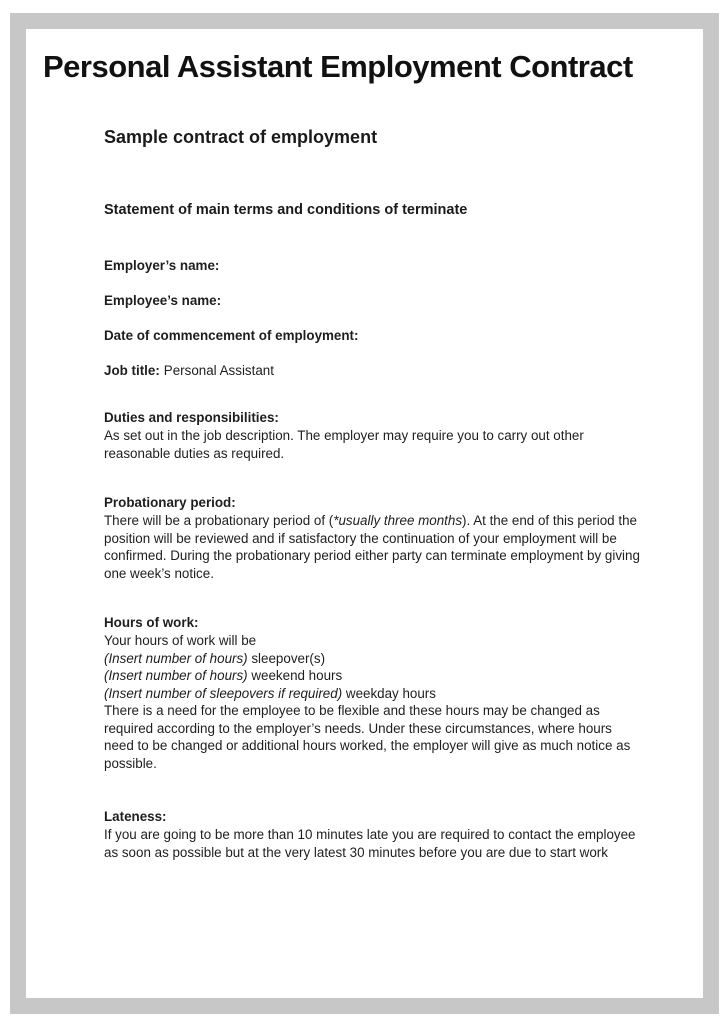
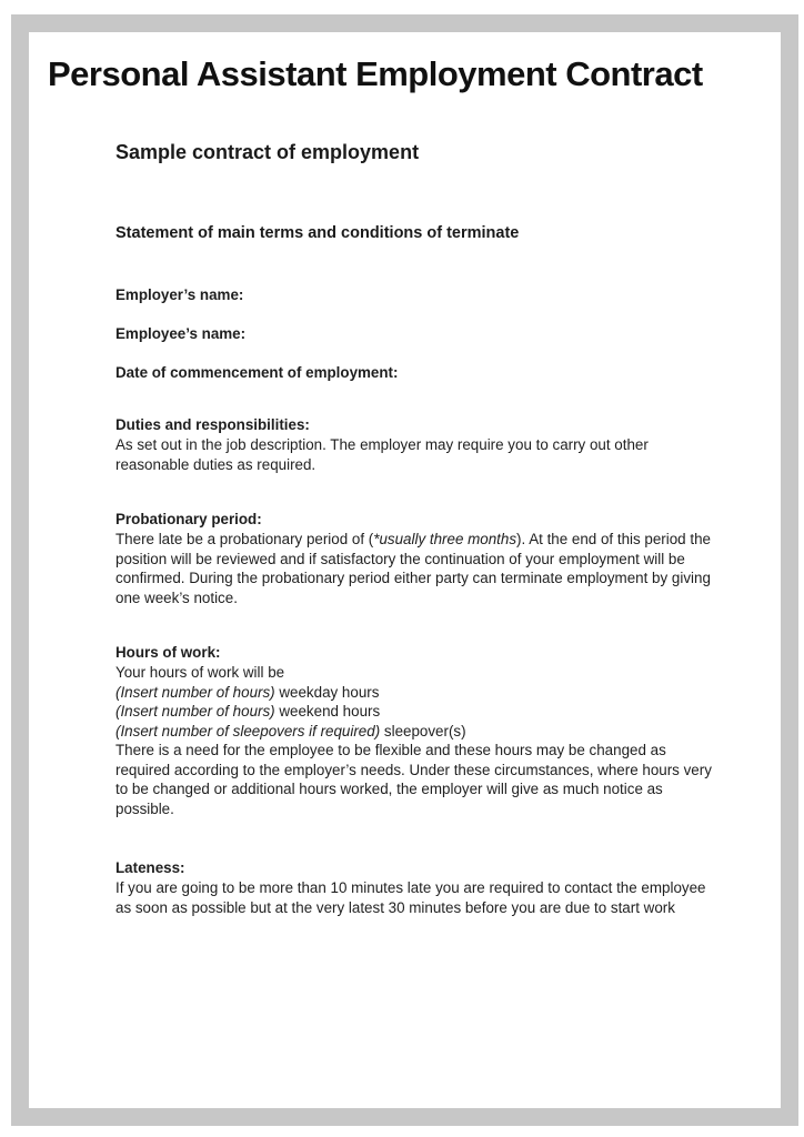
  Personal Assistant Employment Contract
  Sample contract of employment
  Statement of main terms and conditions of terminate
  Employer’s name:
  Employee’s name:
  Date of commencement of employment:
- Job title: Personal Assistant
  Duties and responsibilities:
  As set out in the job description. The employer may require you to carry out other reasonable duties as required.
  Probationary period:
- There will be a probationary period of (*usually three months). At the end of this period the position will be reviewed and if satisfactory the continuation of your employment will be confirmed. During the probationary period either party can terminate employment by giving one week’s notice.
+ There late be a probationary period of (*usually three months). At the end of this period the position will be reviewed and if satisfactory the continuation of your employment will be confirmed. During the probationary period either party can terminate employment by giving one week’s notice.
  Hours of work:
  Your hours of work will be
- (Insert number of hours) sleepover(s)
+ (Insert number of hours) weekday hours
  (Insert number of hours) weekend hours
- (Insert number of sleepovers if required) weekday hours
+ (Insert number of sleepovers if required) sleepover(s)
- There is a need for the employee to be flexible and these hours may be changed as required according to the employer’s needs. Under these circumstances, where hours need to be changed or additional hours worked, the employer will give as much notice as possible.
+ There is a need for the employee to be flexible and these hours may be changed as required according to the employer’s needs. Under these circumstances, where hours very to be changed or additional hours worked, the employer will give as much notice as possible.
  Lateness:
  If you are going to be more than 10 minutes late you are required to contact the employee as soon as possible but at the very latest 30 minutes before you are due to start work
